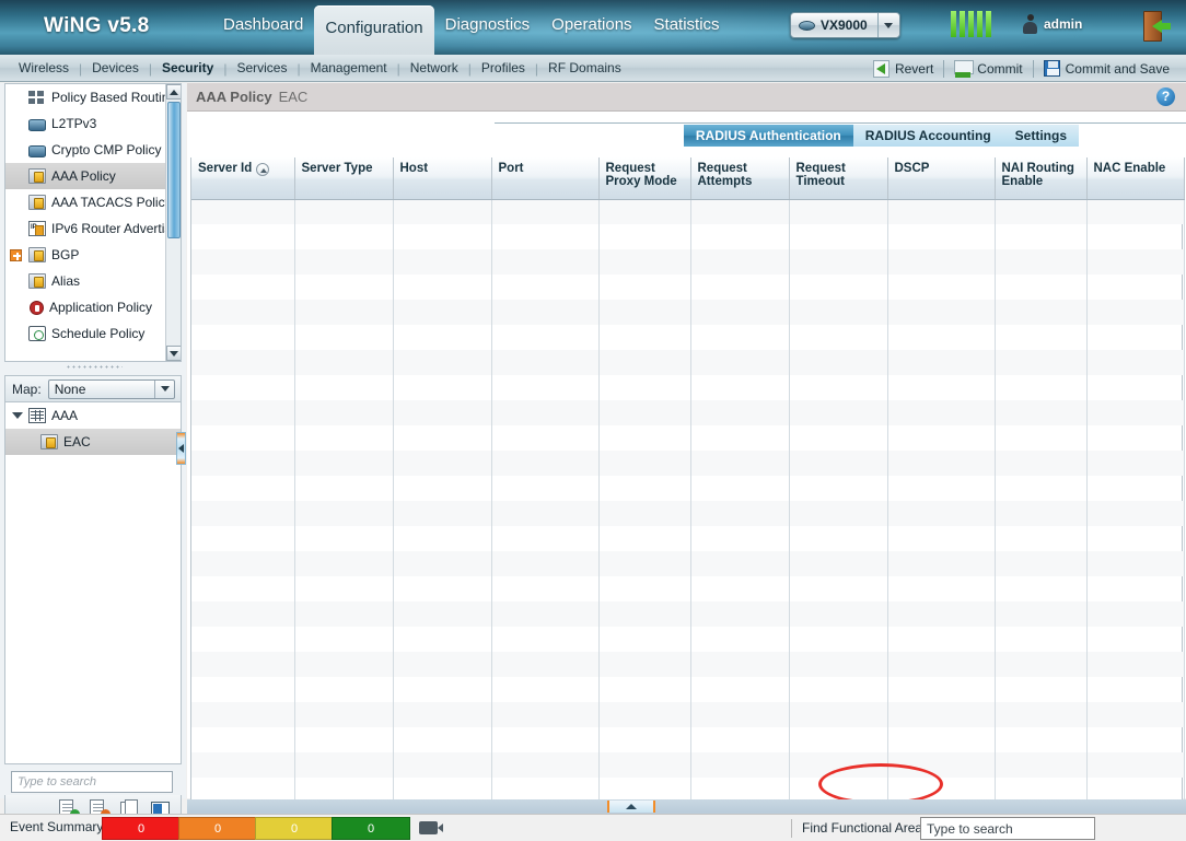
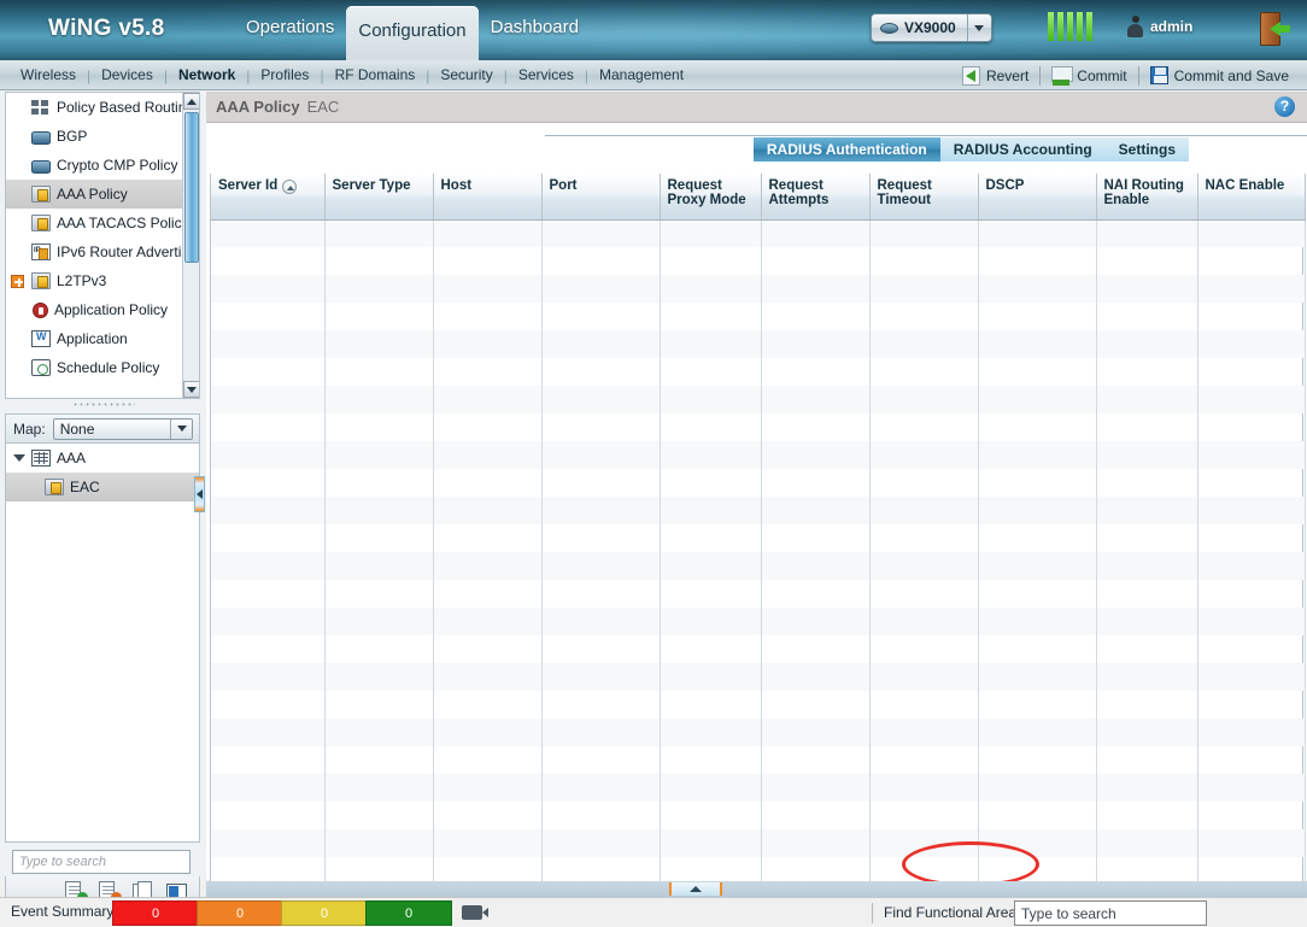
  WiNG v5.8
- Dashboard
+ Operations
  Configuration
- Diagnostics
- Operations
+ Dashboard
- Statistics
  VX9000
  admin
  Wireless
  |
  Devices
  |
- Security
+ Network
  |
- Services
+ Profiles
  |
- Management
+ RF Domains
  |
- Network
+ Security
  |
- Profiles
+ Services
  |
- RF Domains
+ Management
  Revert
  Commit
  Commit and Save
  Policy Based Routi
- L2TPv3
+ BGP
  Crypto CMP Policy
  AAA Policy
  AAA TACACS Polic
  IPv6 Router Adverti
- BGP
+ L2TPv3
- Alias
  Application Policy
+ Application
  Schedule Policy
  Map:
  None
  AAA
  EAC
  Type to search
  AAA Policy
  EAC
  ?
  RADIUS Authentication
  RADIUS Accounting
  Settings
  Server Id	Server Type	Host	Port	Request Proxy Mode	Request Attempts	Request Timeout	DSCP	NAI Routing Enable	NAC Enable
  Event Summary
  0
  0
  0
  0
  Find Functional Area
  Type to search
